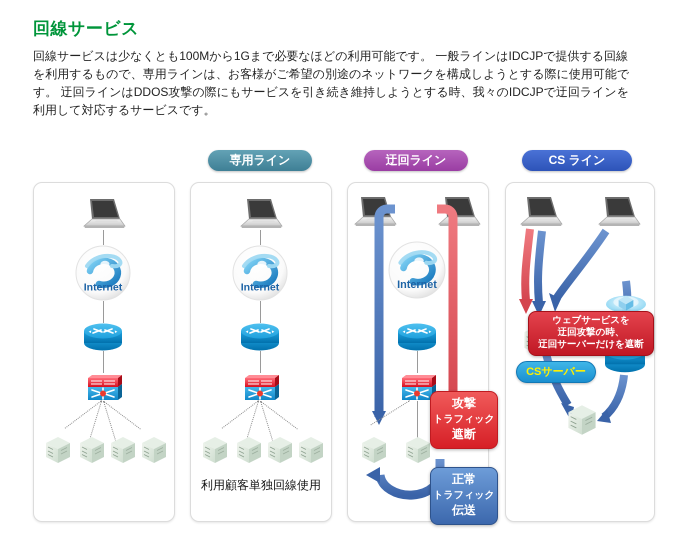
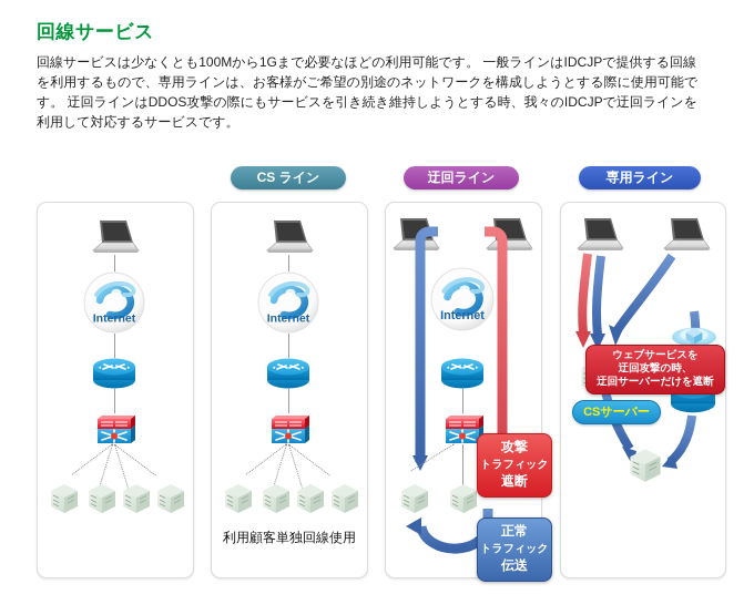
  回線サービス
  回線サービスは少なくとも100Mから1Gまで必要なほどの利用可能です。 一般ラインはIDCJPで提供する回線を利用するもので、専用ラインは、お客様がご希望の別途のネットワークを構成しようとする際に使用可能です。 迂回ラインはDDOS攻撃の際にもサービスを引き続き維持しようとする時、我々のIDCJPで迂回ラインを利用して対応するサービスです。
- 専用ライン
+ CS ライン
  迂回ライン
- CS ライン
+ 専用ライン
  利用顧客単独回線使用
  攻撃
  トラフィック
  遮断
  正常
  トラフィック
  伝送
  ウェブサービスを
  迂回攻撃の時、
  迂回サーバーだけを遮断
  CSサーバー
